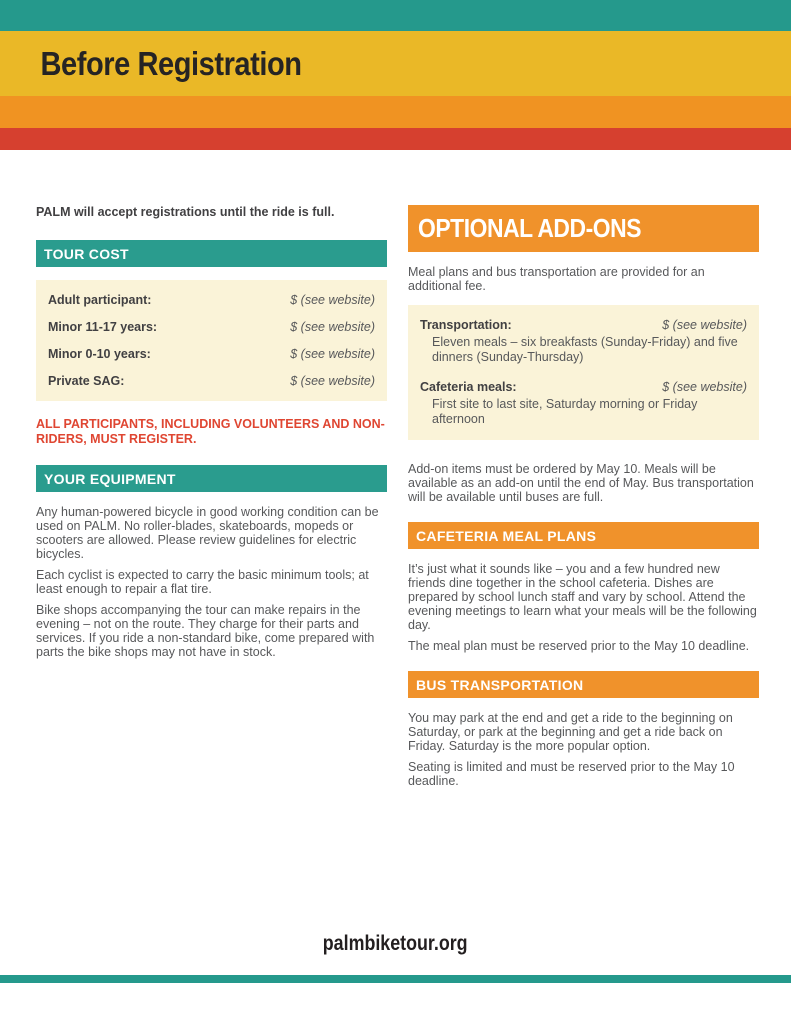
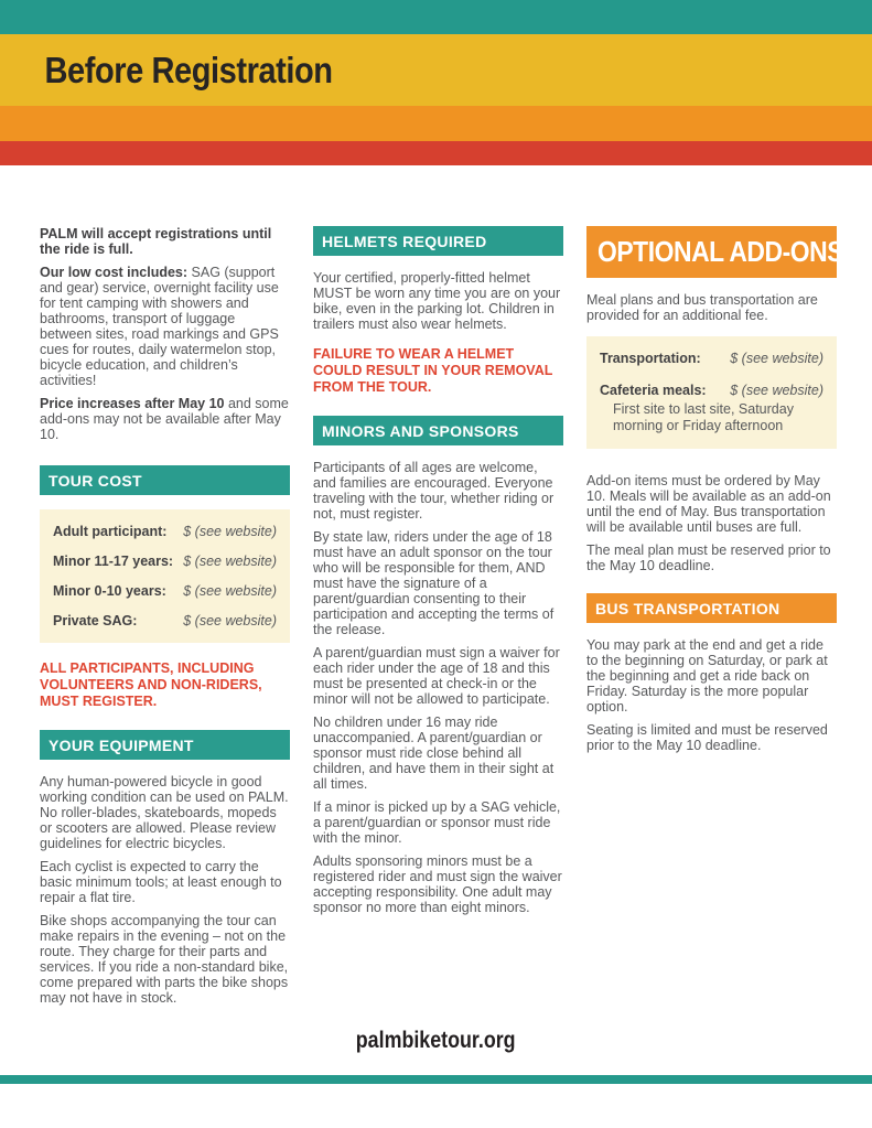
  Before Registration
  PALM will accept registrations until the ride is full.
+ Our low cost includes: SAG (support and gear) service, overnight facility use for tent camping with showers and bathrooms, transport of luggage between sites, road markings and GPS cues for routes, daily watermelon stop, bicycle education, and children’s activities!
+ Price increases after May 10 and some add-ons may not be available after May 10.
  TOUR COST
  Adult participant:
  $ (see website)
  Minor 11-17 years:
  $ (see website)
  Minor 0-10 years:
  $ (see website)
  Private SAG:
  $ (see website)
  ALL PARTICIPANTS, INCLUDING VOLUNTEERS AND NON-RIDERS, MUST REGISTER.
  YOUR EQUIPMENT
  Any human-powered bicycle in good working condition can be used on PALM. No roller-blades, skateboards, mopeds or scooters are allowed. Please review guidelines for electric bicycles.
  Each cyclist is expected to carry the basic minimum tools; at least enough to repair a flat tire.
  Bike shops accompanying the tour can make repairs in the evening – not on the route. They charge for their parts and services. If you ride a non-standard bike, come prepared with parts the bike shops may not have in stock.
+ HELMETS REQUIRED
+ Your certified, properly-fitted helmet MUST be worn any time you are on your bike, even in the parking lot. Children in trailers must also wear helmets.
+ FAILURE TO WEAR A HELMET COULD RESULT IN YOUR REMOVAL FROM THE TOUR.
+ MINORS AND SPONSORS
+ Participants of all ages are welcome, and families are encouraged. Everyone traveling with the tour, whether riding or not, must register.
+ By state law, riders under the age of 18 must have an adult sponsor on the tour who will be responsible for them, AND must have the signature of a parent/guardian consenting to their participation and accepting the terms of the release.
+ A parent/guardian must sign a waiver for each rider under the age of 18 and this must be presented at check-in or the minor will not be allowed to participate.
+ No children under 16 may ride unaccompanied. A parent/guardian or sponsor must ride close behind all children, and have them in their sight at all times.
+ If a minor is picked up by a SAG vehicle, a parent/guardian or sponsor must ride with the minor.
+ Adults sponsoring minors must be a registered rider and must sign the waiver accepting responsibility. One adult may sponsor no more than eight minors.
  OPTIONAL ADD-ONS
  Meal plans and bus transportation are provided for an additional fee.
  Transportation:
  $ (see website)
- Eleven meals – six breakfasts (Sunday-Friday) and five dinners (Sunday-Thursday)
  Cafeteria meals:
  $ (see website)
  First site to last site, Saturday morning or Friday afternoon
  Add-on items must be ordered by May 10. Meals will be available as an add-on until the end of May. Bus transportation will be available until buses are full.
- CAFETERIA MEAL PLANS
- It’s just what it sounds like – you and a few hundred new friends dine together in the school cafeteria. Dishes are prepared by school lunch staff and vary by school. Attend the evening meetings to learn what your meals will be the following day.
  The meal plan must be reserved prior to the May 10 deadline.
  BUS TRANSPORTATION
  You may park at the end and get a ride to the beginning on Saturday, or park at the beginning and get a ride back on Friday. Saturday is the more popular option.
  Seating is limited and must be reserved prior to the May 10 deadline.
  palmbiketour.org
